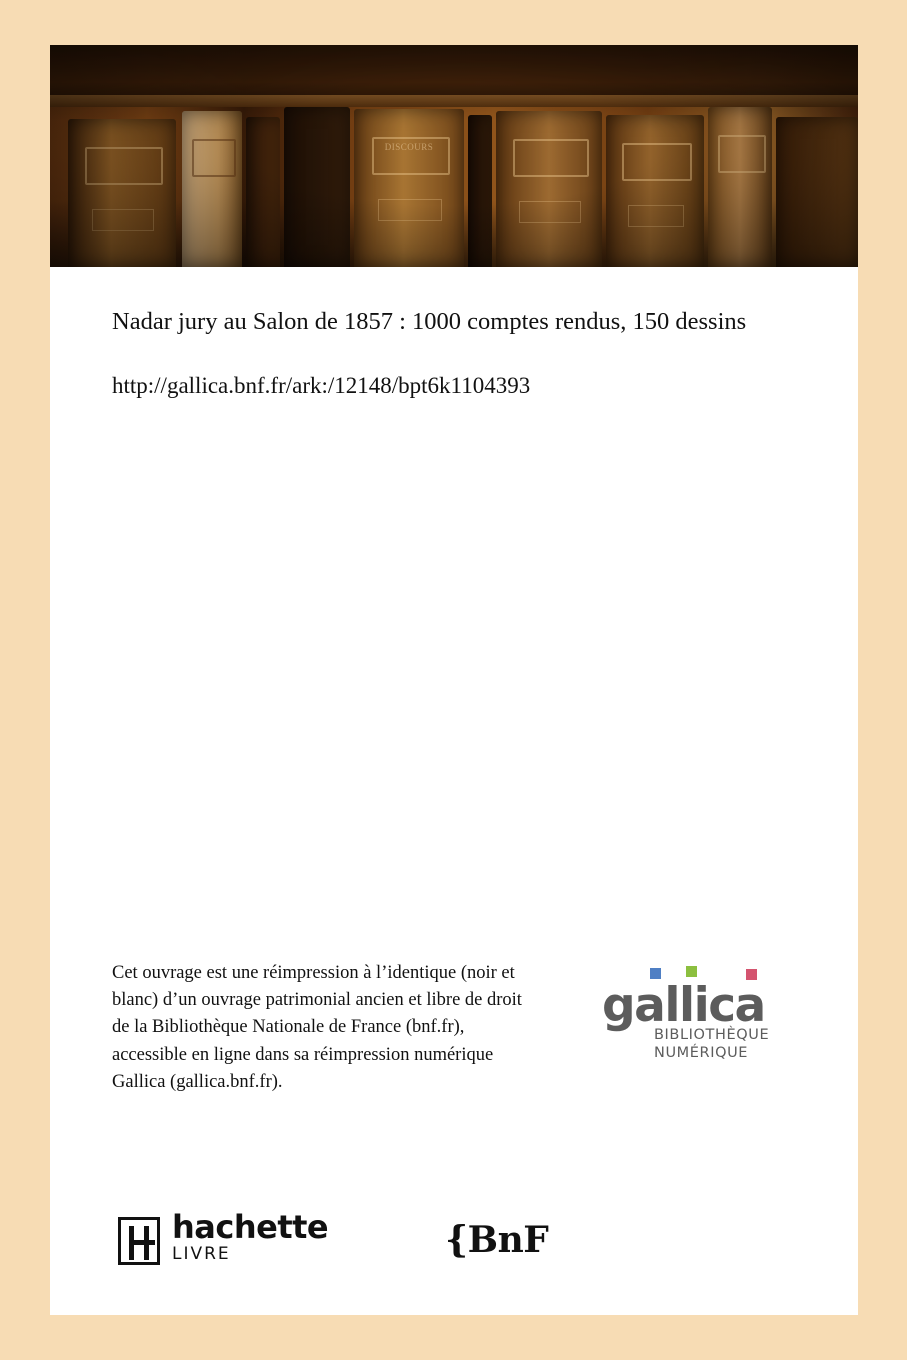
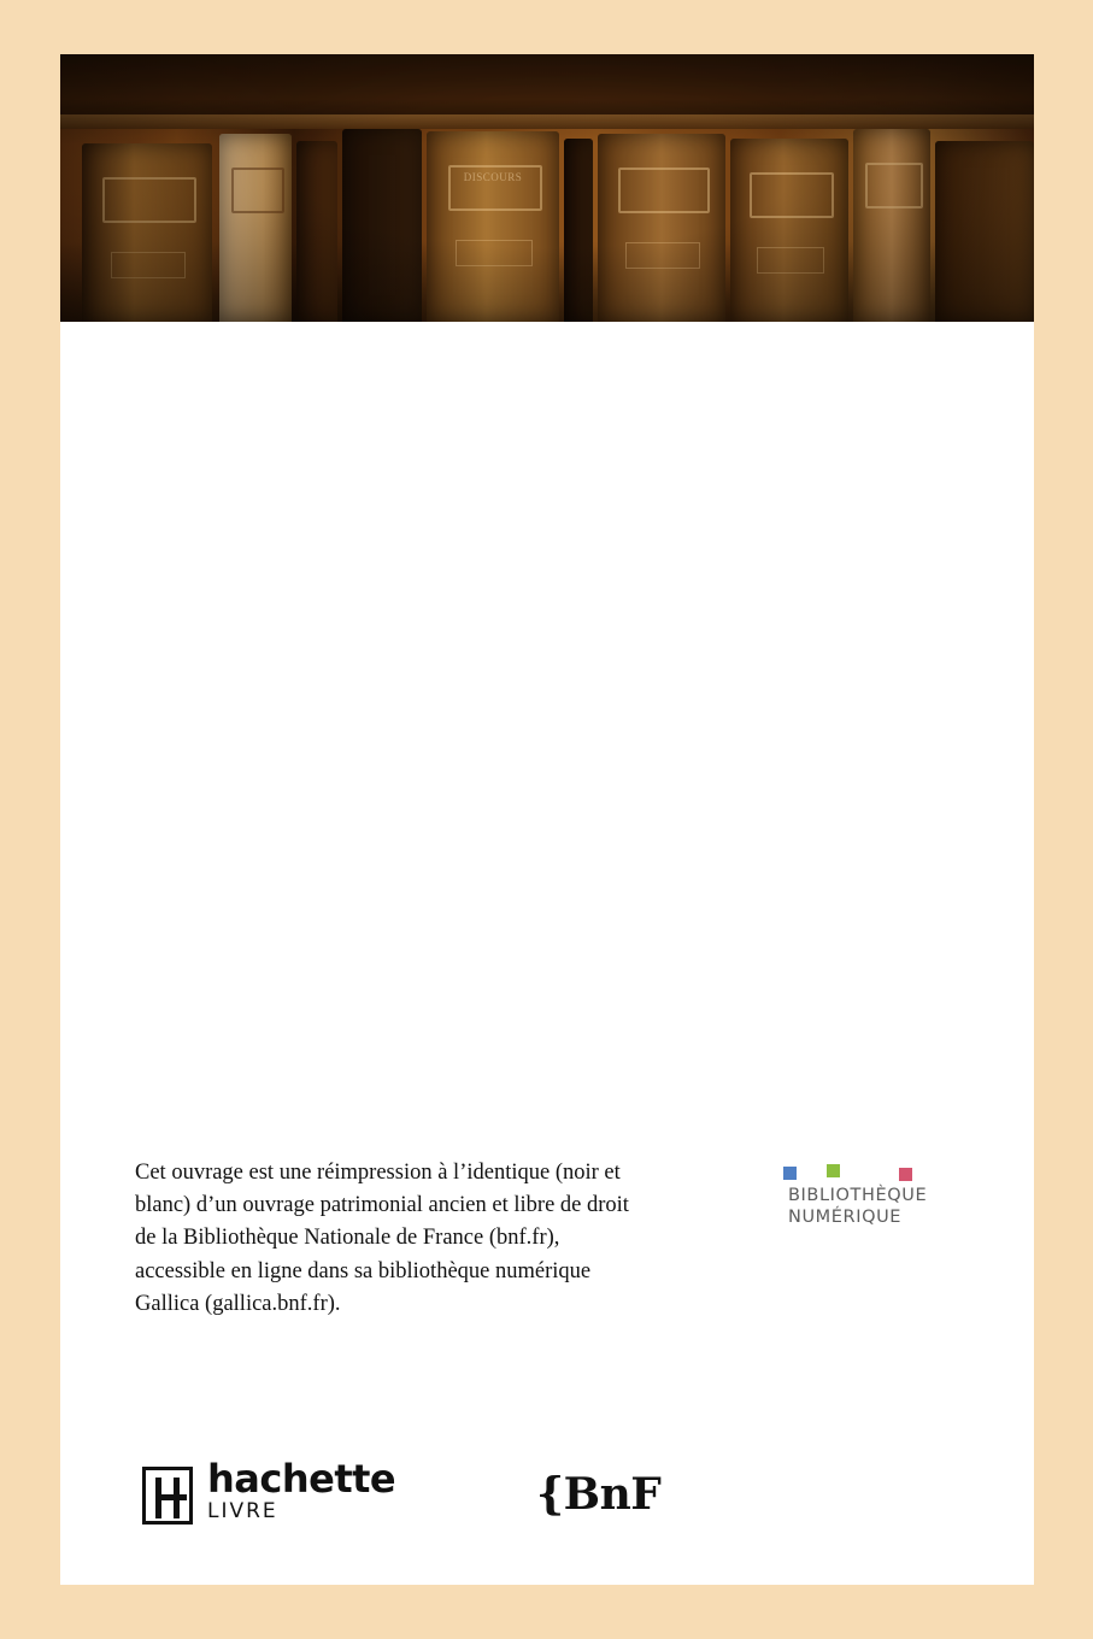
- Nadar jury au Salon de 1857 : 1000 comptes rendus, 150 dessins
- http://gallica.bnf.fr/ark:/12148/bpt6k1104393
- Cet ouvrage est une réimpression à l’identique (noir et blanc) d’un ouvrage patrimonial ancien et libre de droit de la Bibliothèque Nationale de France (bnf.fr), accessible en ligne dans sa réimpression numérique Gallica (gallica.bnf.fr).
+ Cet ouvrage est une réimpression à l’identique (noir et blanc) d’un ouvrage patrimonial ancien et libre de droit de la Bibliothèque Nationale de France (bnf.fr), accessible en ligne dans sa bibliothèque numérique Gallica (gallica.bnf.fr).
- gallica
  BIBLIOTHÈQUE
  NUMÉRIQUE
  hachette
  LIVRE
  {BnF
